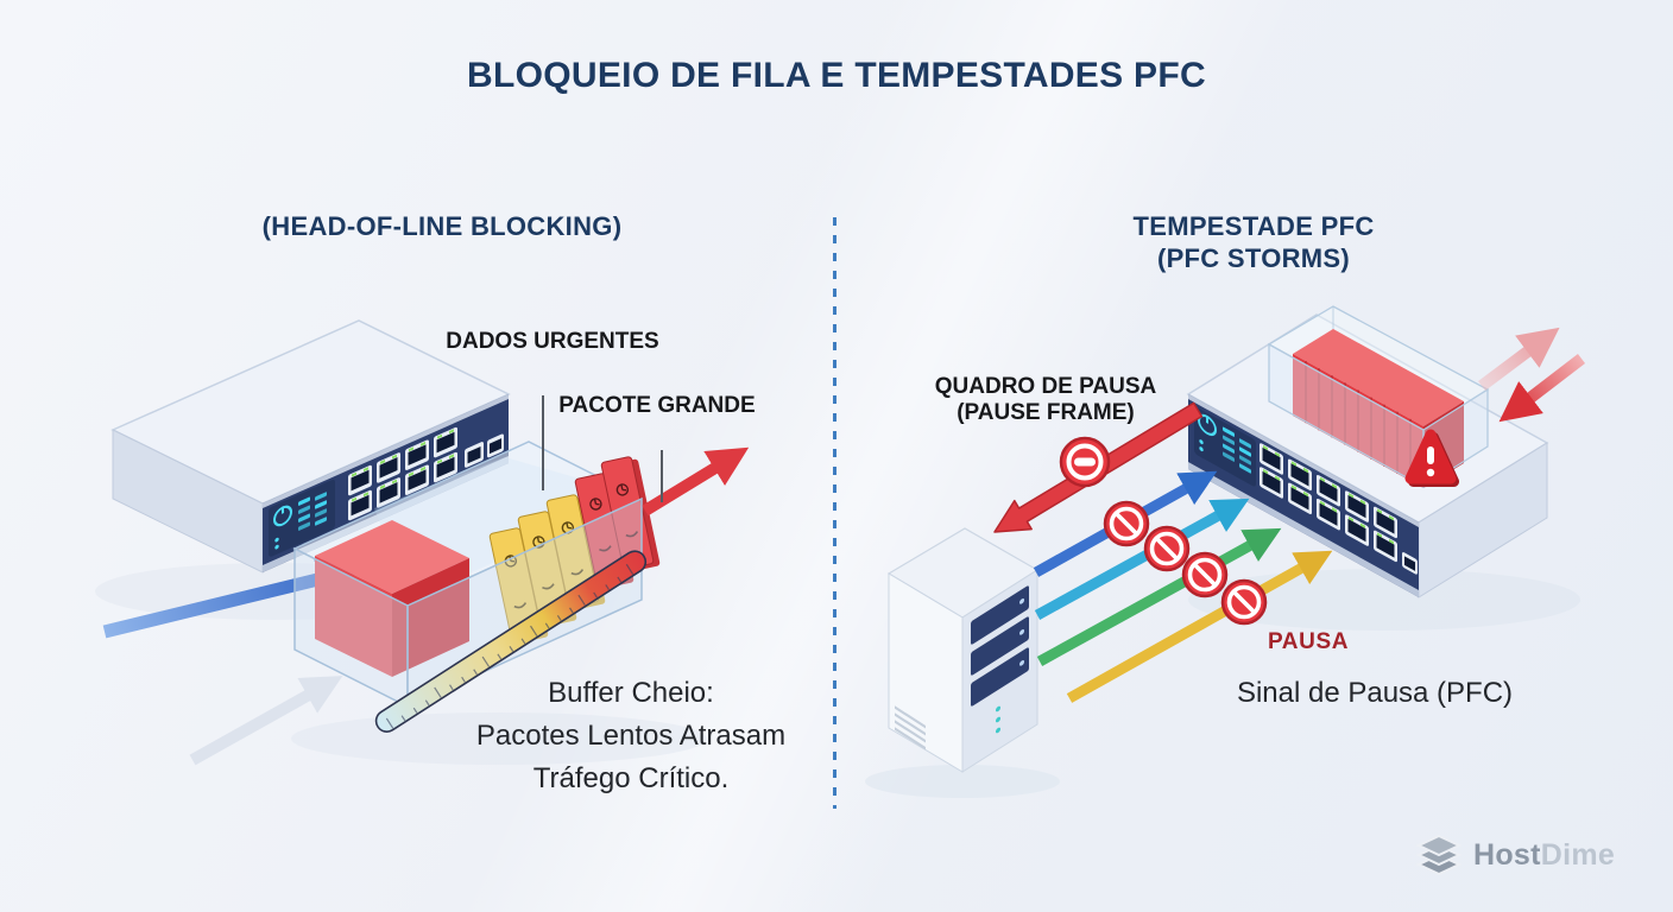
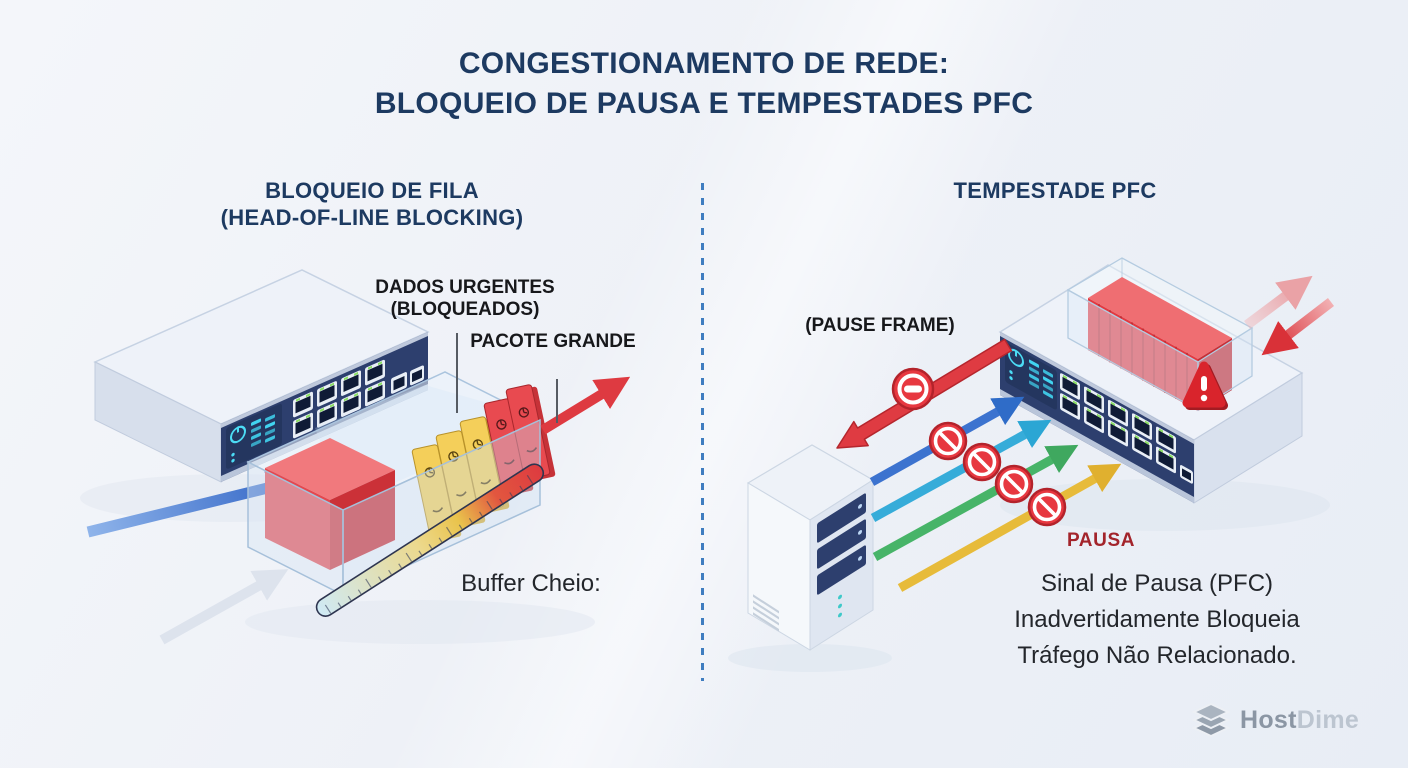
+ CONGESTIONAMENTO DE REDE:
- BLOQUEIO DE FILA E TEMPESTADES PFC
+ BLOQUEIO DE PAUSA E TEMPESTADES PFC
+ BLOQUEIO DE FILA
  (HEAD-OF-LINE BLOCKING)
  TEMPESTADE PFC
- (PFC STORMS)
  DADOS URGENTES
+ (BLOQUEADOS)
  PACOTE GRANDE
  Buffer Cheio:
- Pacotes Lentos Atrasam
- Tráfego Crítico.
- QUADRO DE PAUSA
  (PAUSE FRAME)
  PAUSA
  Sinal de Pausa (PFC)
+ Inadvertidamente Bloqueia
+ Tráfego Não Relacionado.
  HostDime
